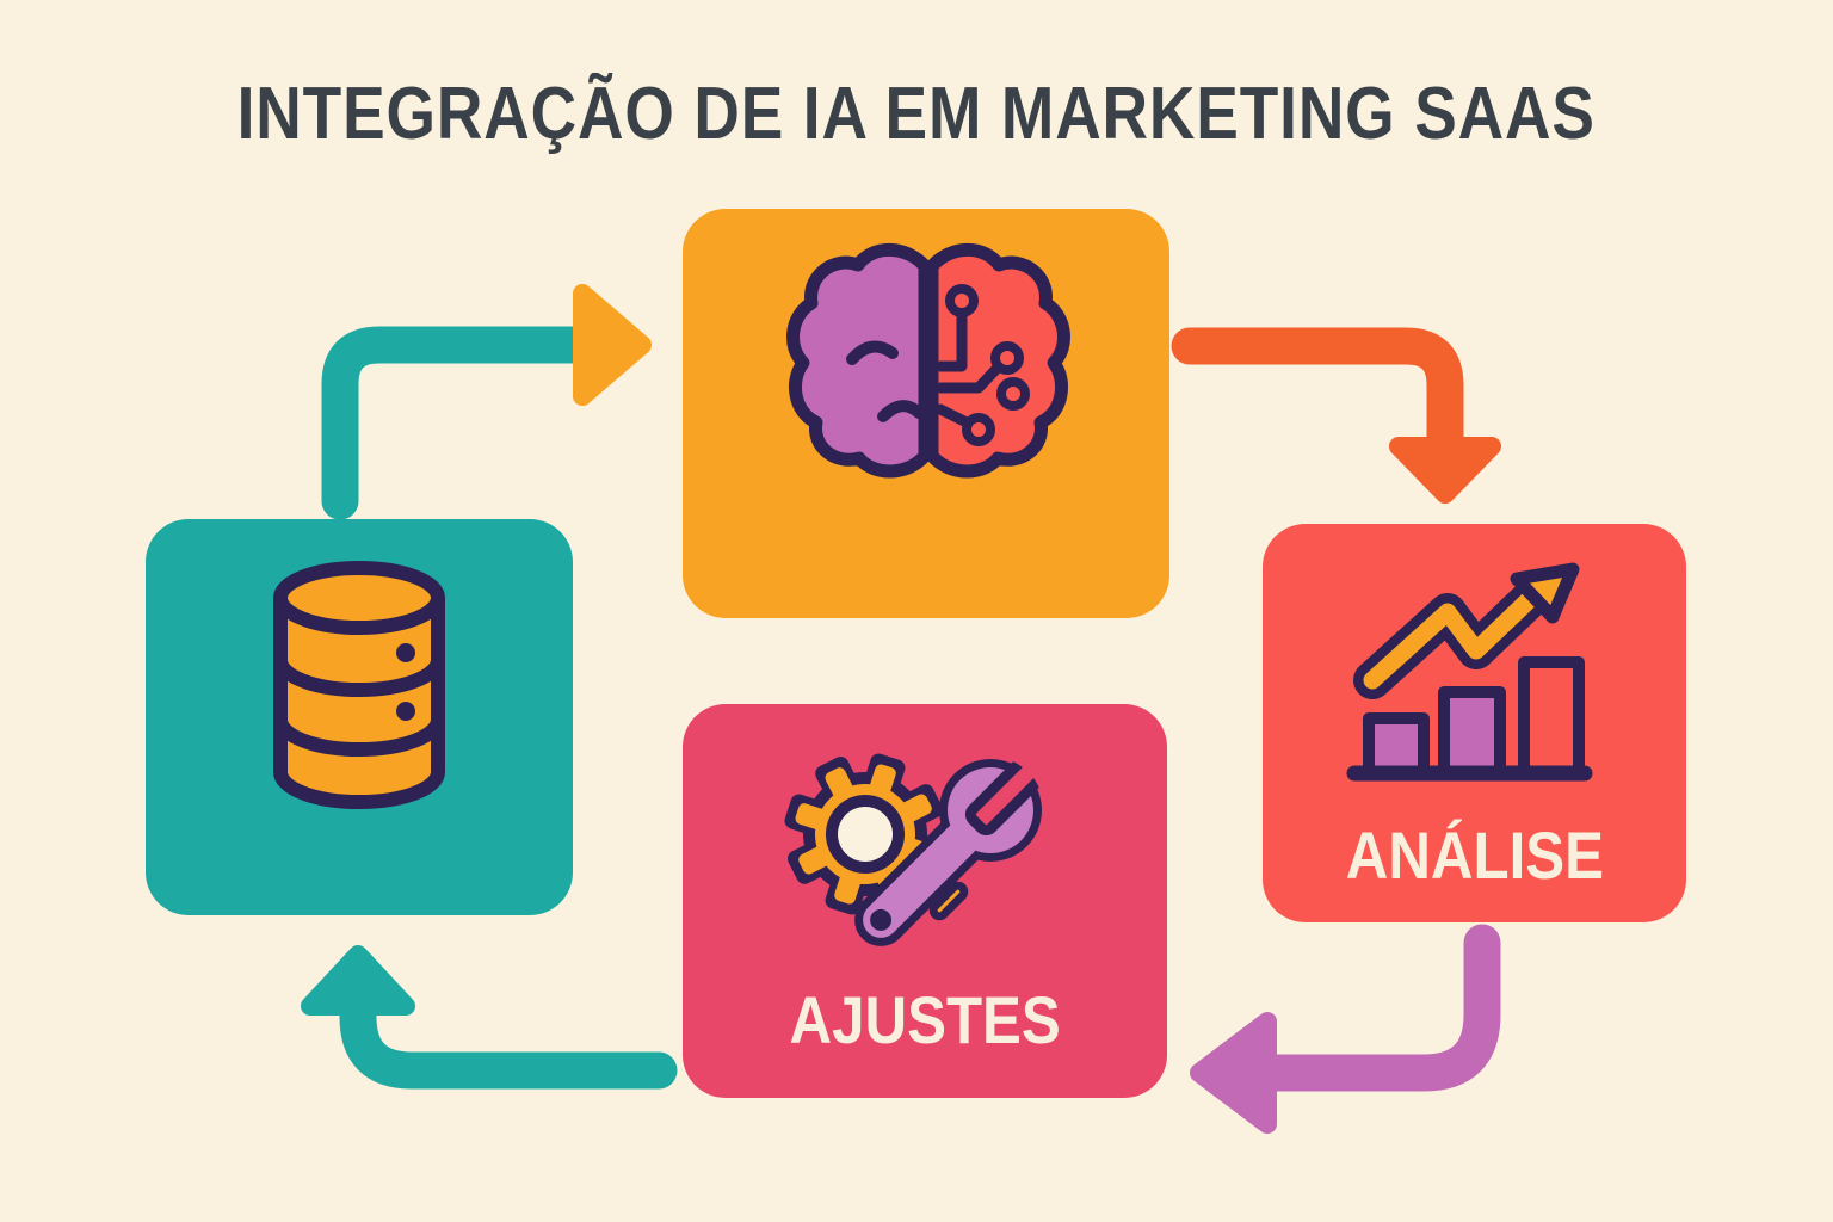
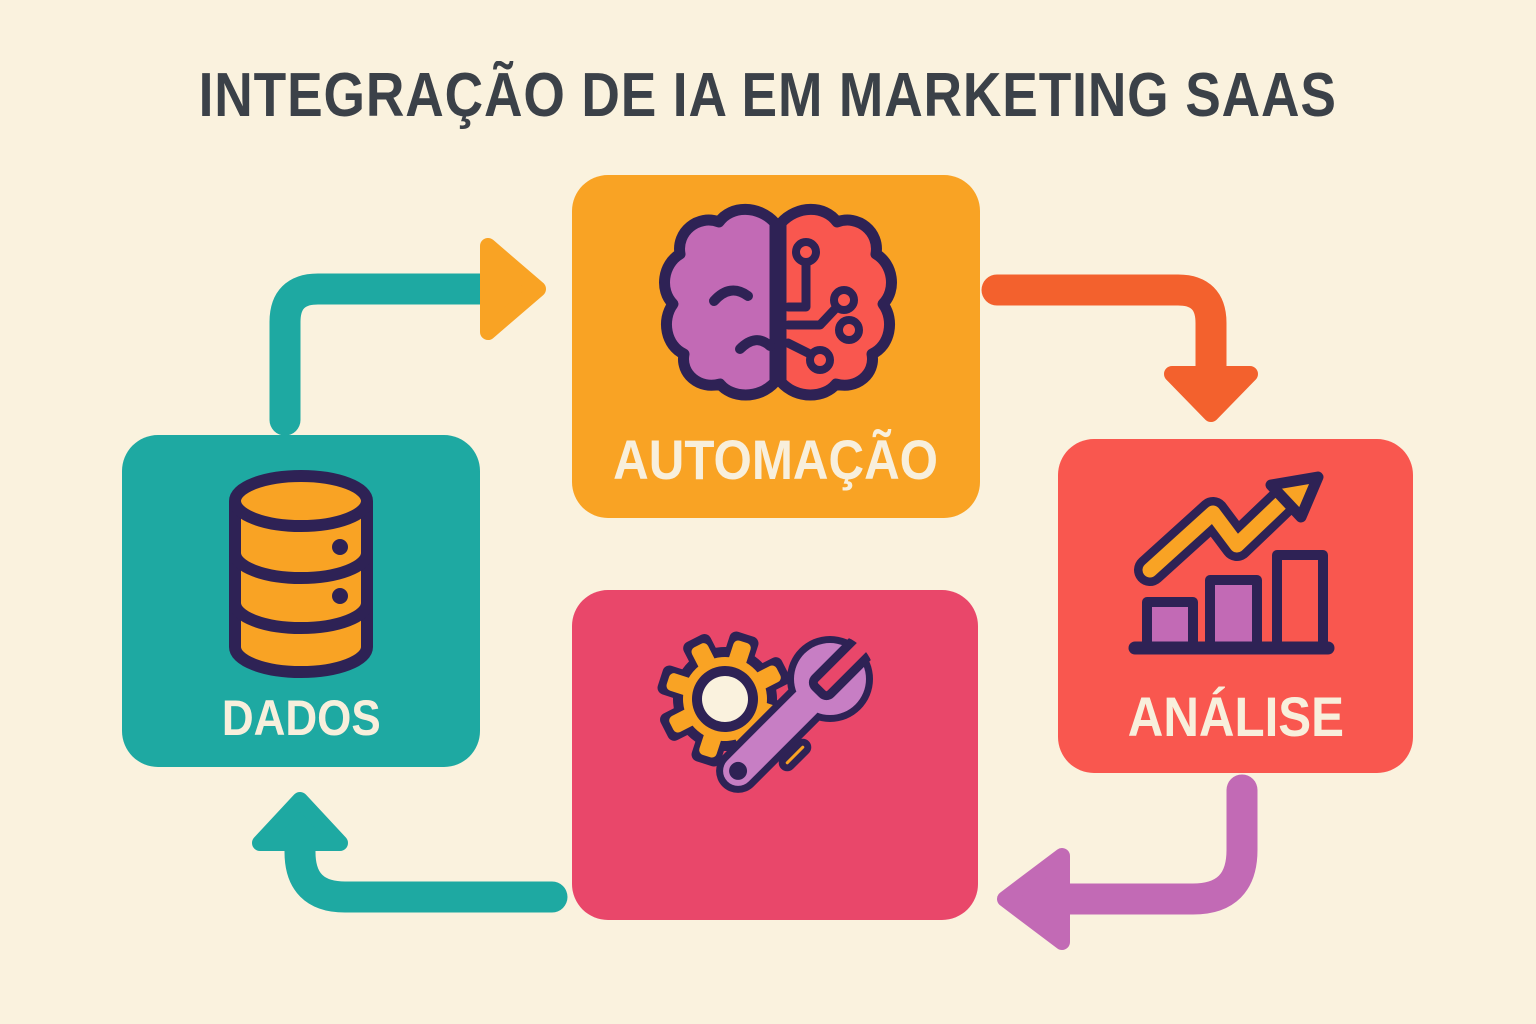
  INTEGRAÇÃO DE IA EM MARKETING SAAS
+ DADOS
+ AUTOMAÇÃO
  ANÁLISE
- AJUSTES
